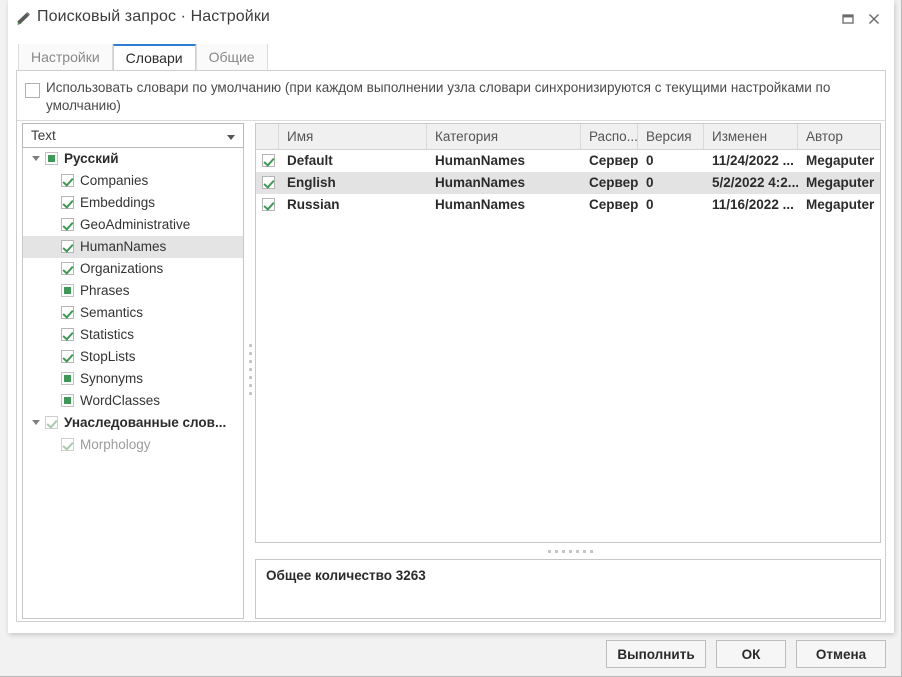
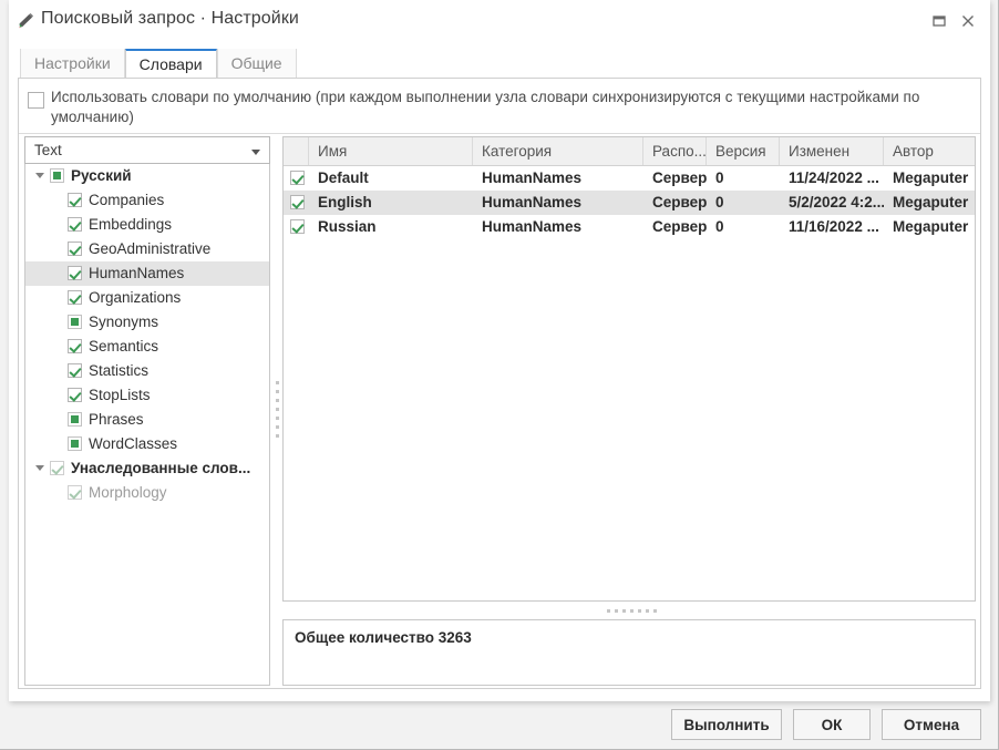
  Поисковый запрос · Настройки
  Настройки
  Словари
  Общие
  Использовать словари по умолчанию (при каждом выполнении узла словари синхронизируются с текущими настройками по умолчанию)
  Text
  Русский
  Companies
  Embeddings
  GeoAdministrative
  HumanNames
  Organizations
- Phrases
+ Synonyms
  Semantics
  Statistics
  StopLists
- Synonyms
+ Phrases
  WordClasses
  Унаследованные слов...
  Morphology
  Имя
  Категория
  Распо...
  Версия
  Изменен
  Автор
  Default
  HumanNames
  Сервер
  0
  11/24/2022 ...
  Megaputer
  English
  HumanNames
  Сервер
  0
  5/2/2022 4:2...
  Megaputer
  Russian
  HumanNames
  Сервер
  0
  11/16/2022 ...
  Megaputer
  Общее количество 3263
  Выполнить
  ОК
  Отмена
